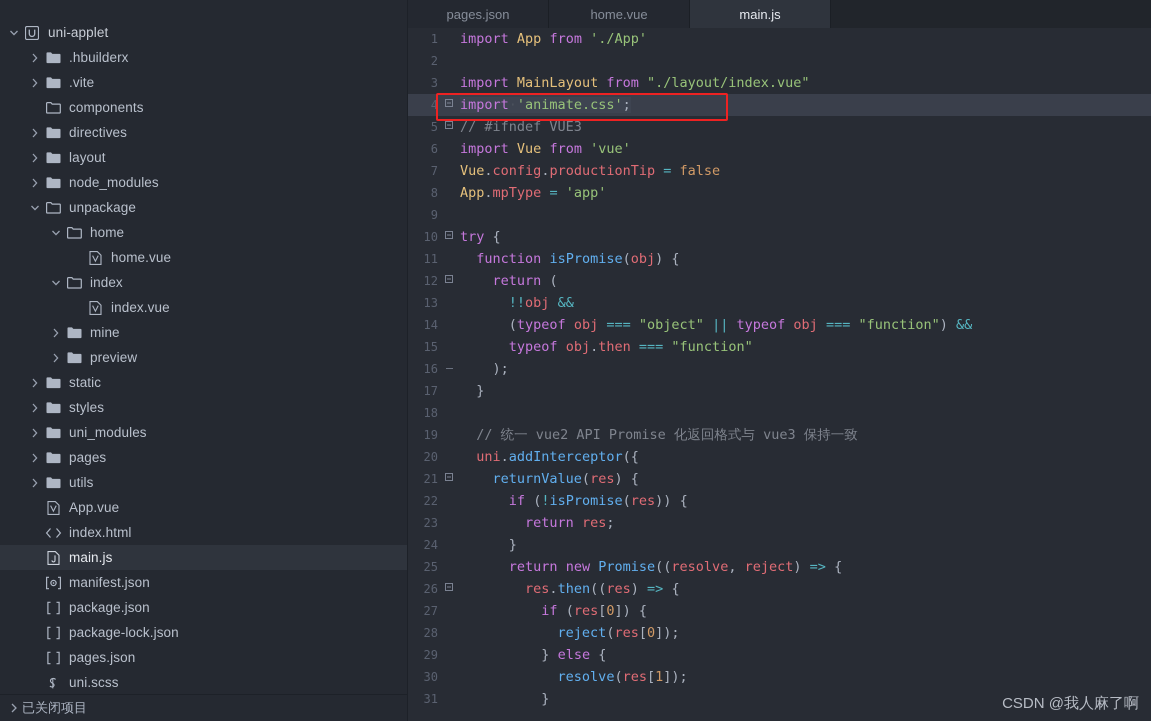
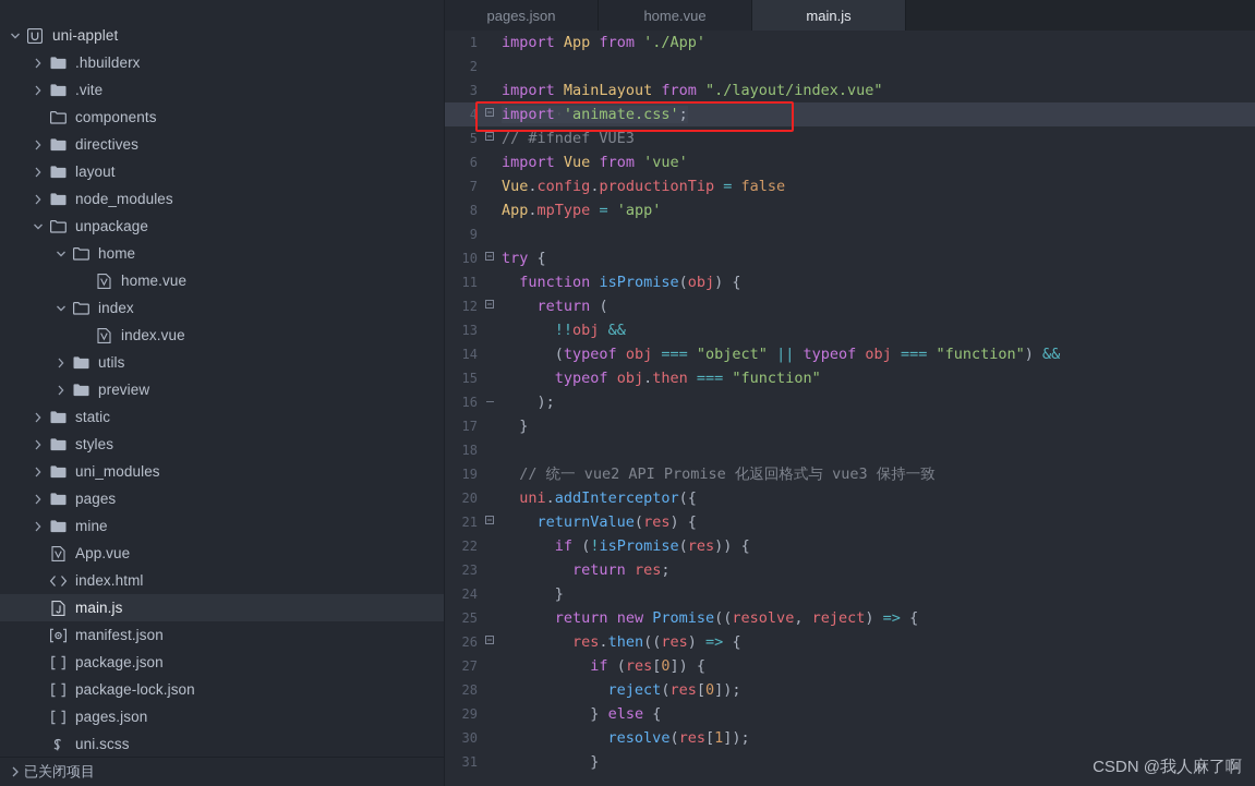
  uni-applet
  .hbuilderx
  .vite
  components
  directives
  layout
  node_modules
  unpackage
  home
  home.vue
  index
  index.vue
- mine
+ utils
  preview
  static
  styles
  uni_modules
  pages
- utils
+ mine
  App.vue
  index.html
  main.js
  manifest.json
  package.json
  package-lock.json
  pages.json
  uni.scss
  已关闭项目
  pages.json
  home.vue
  main.js
  1
  import App from './App'
  2
  3
  import MainLayout from "./layout/index.vue"
  4
  import 'animate.css';
  5
  // #ifndef VUE3
  6
  import Vue from 'vue'
  7
  Vue.config.productionTip = false
  8
  App.mpType = 'app'
  9
  10
  try {
  11
  function isPromise(obj) {
  12
  return (
  13
  !!obj &&
  14
  (typeof obj === "object" || typeof obj === "function") &&
  15
  typeof obj.then === "function"
  16
  );
  17
  }
  18
  19
  // 统一 vue2 API Promise 化返回格式与 vue3 保持一致
  20
  uni.addInterceptor({
  21
  returnValue(res) {
  22
  if (!isPromise(res)) {
  23
  return res;
  24
  }
  25
  return new Promise((resolve, reject) => {
  26
  res.then((res) => {
  27
  if (res[0]) {
  28
  reject(res[0]);
  29
  } else {
  30
  resolve(res[1]);
  31
  }
  CSDN @我人麻了啊
